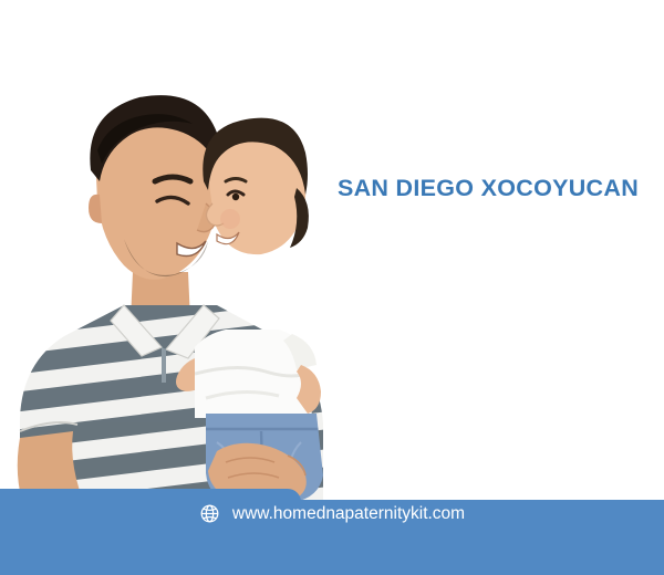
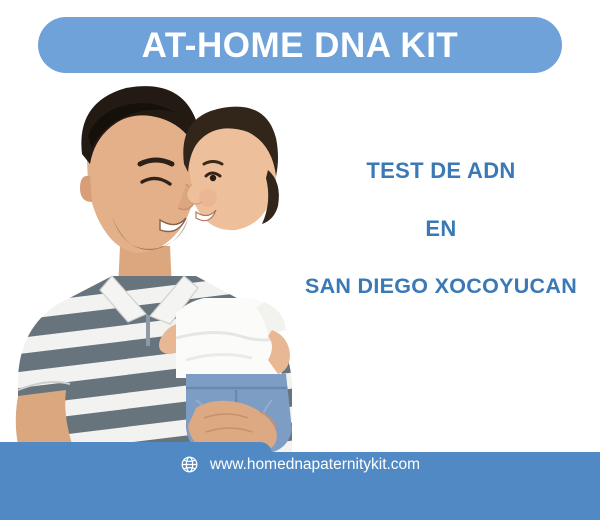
+ AT-HOME DNA KIT
+ TEST DE ADN
+ EN
  SAN DIEGO XOCOYUCAN
  www.homednapaternitykit.com
